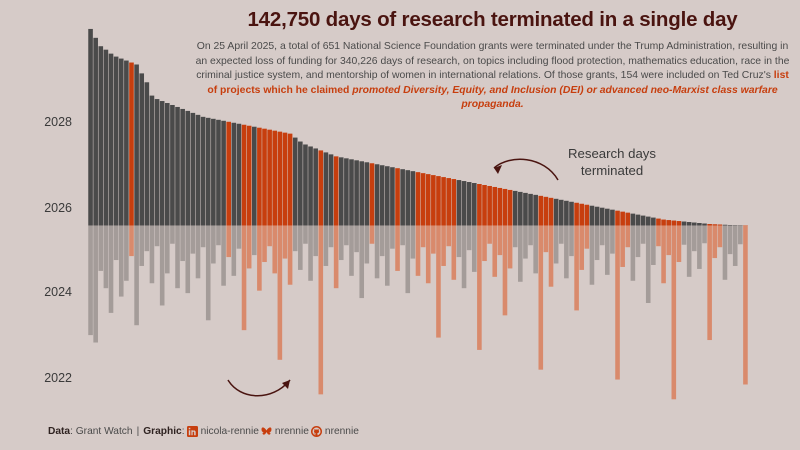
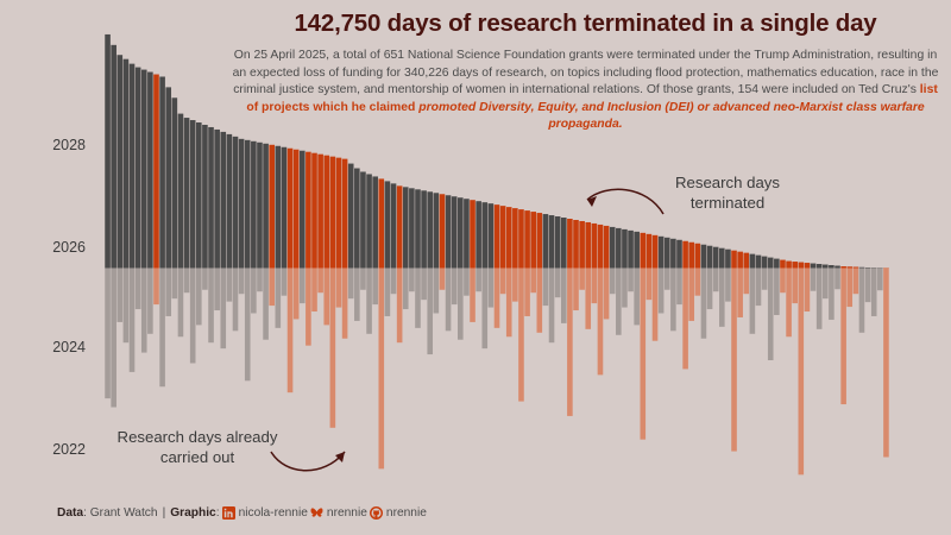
  142,750 days of research terminated in a single day
  On 25 April 2025, a total of 651 National Science Foundation grants were terminated under the Trump Administration, resulting in an expected loss of funding for 340,226 days of research, on topics including flood protection, mathematics education, race in the criminal justice system, and mentorship of women in international relations. Of those grants, 154 were included on Ted Cruz's list of projects which he claimed promoted Diversity, Equity, and Inclusion (DEI) or advanced neo-Marxist class warfare propaganda.
  2028
  2026
  2024
  2022
  Research days terminated
+ Research days already carried out
  Data
  : Grant Watch
  |
  Graphic
  :
  nicola-rennie
  nrennie
  nrennie
